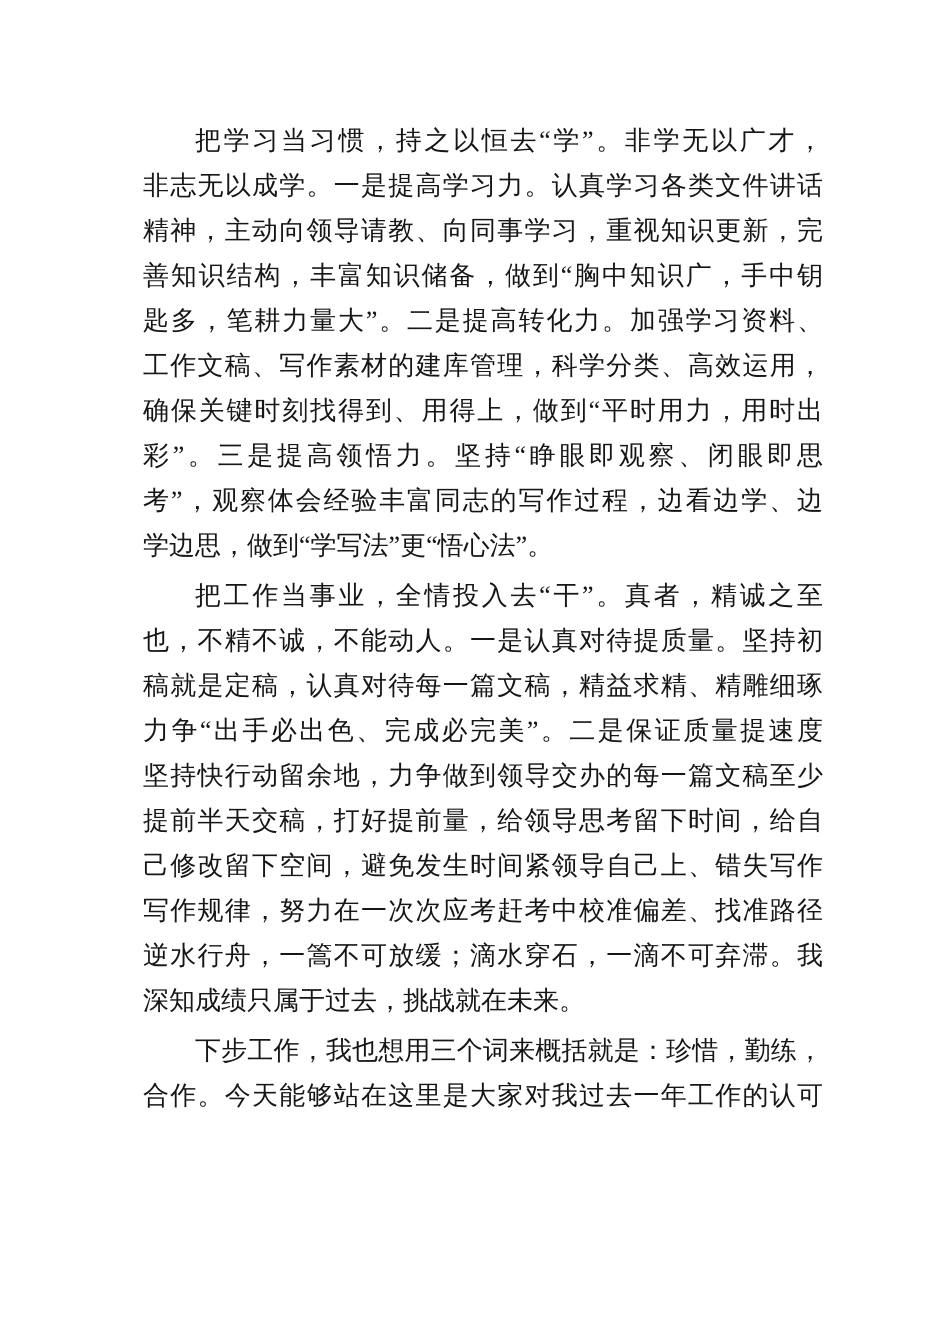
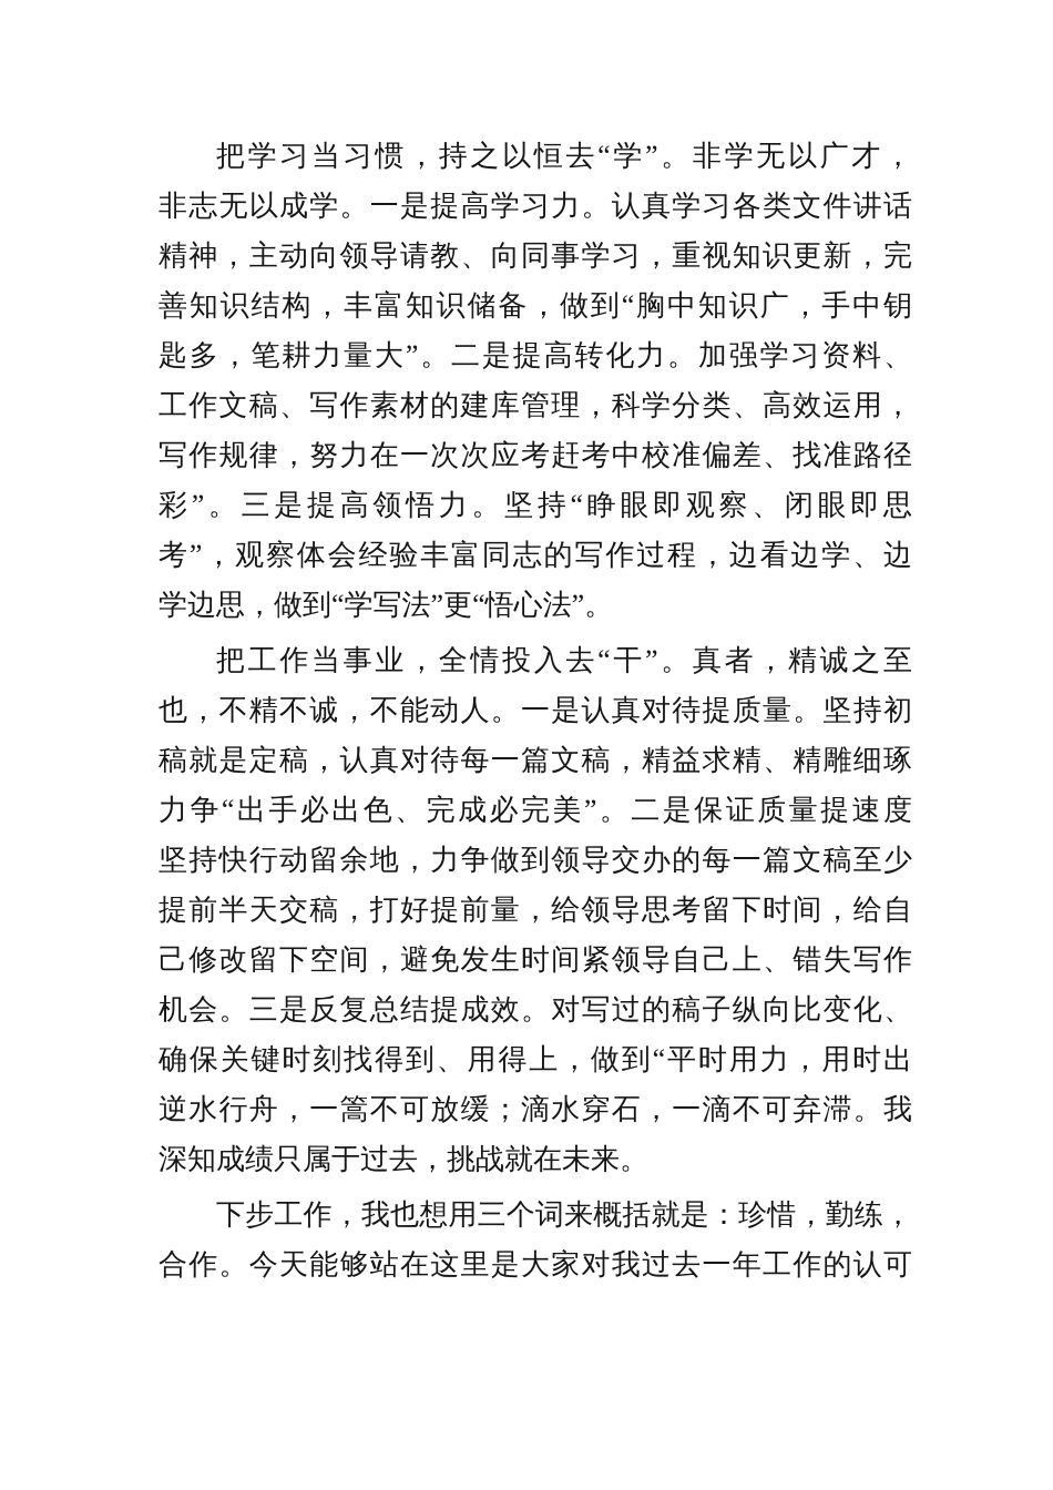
  把学习当习惯，持之以恒去“学”。非学无以广才，
  非志无以成学。一是提高学习力。认真学习各类文件讲话
  精神，主动向领导请教、向同事学习，重视知识更新，完
  善知识结构，丰富知识储备，做到“胸中知识广，手中钥
  匙多，笔耕力量大”。二是提高转化力。加强学习资料、
  工作文稿、写作素材的建库管理，科学分类、高效运用，
- 确保关键时刻找得到、用得上，做到“平时用力，用时出
+ 写作规律，努力在一次次应考赶考中校准偏差、找准路径
  彩”。三是提高领悟力。坚持“睁眼即观察、闭眼即思
  考”，观察体会经验丰富同志的写作过程，边看边学、边
  学边思，做到“学写法”更“悟心法”。
  把工作当事业，全情投入去“干”。真者，精诚之至
  也，不精不诚，不能动人。一是认真对待提质量。坚持初
  稿就是定稿，认真对待每一篇文稿，精益求精、精雕细琢
  力争“出手必出色、完成必完美”。二是保证质量提速度
  坚持快行动留余地，力争做到领导交办的每一篇文稿至少
  提前半天交稿，打好提前量，给领导思考留下时间，给自
  己修改留下空间，避免发生时间紧领导自己上、错失写作
+ 机会。三是反复总结提成效。对写过的稿子纵向比变化、
- 写作规律，努力在一次次应考赶考中校准偏差、找准路径
+ 确保关键时刻找得到、用得上，做到“平时用力，用时出
  逆水行舟，一篙不可放缓；滴水穿石，一滴不可弃滞。我
  深知成绩只属于过去，挑战就在未来。
  下步工作，我也想用三个词来概括就是：珍惜，勤练，
  合作。今天能够站在这里是大家对我过去一年工作的认可
